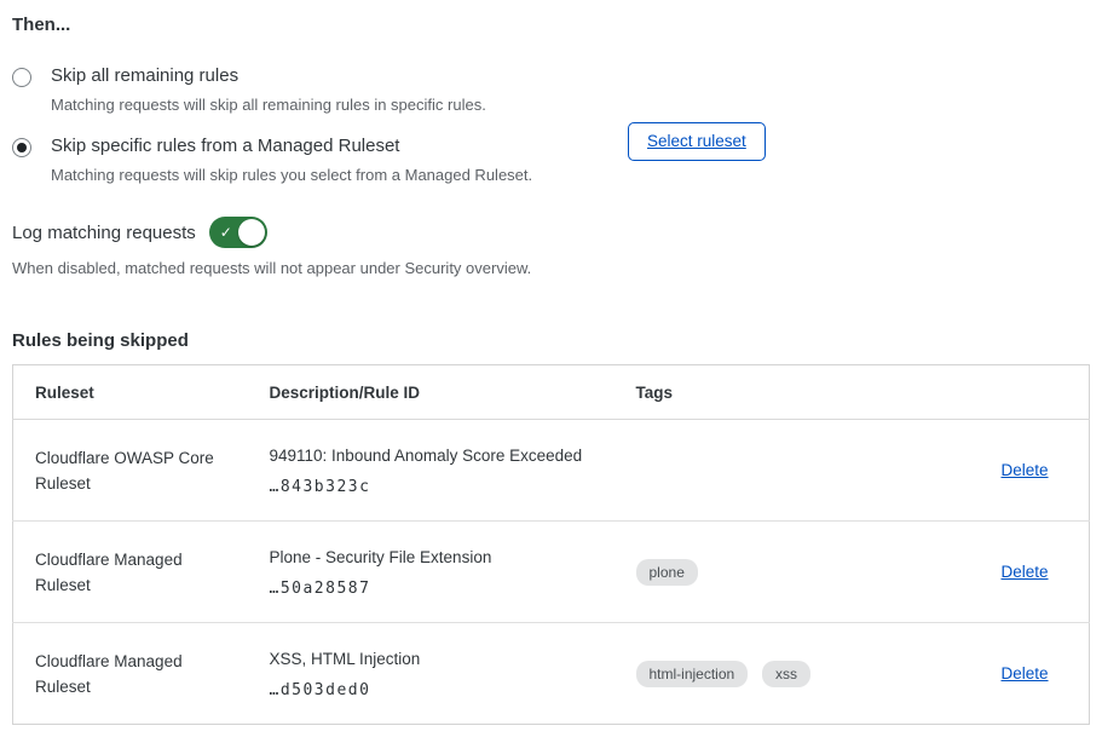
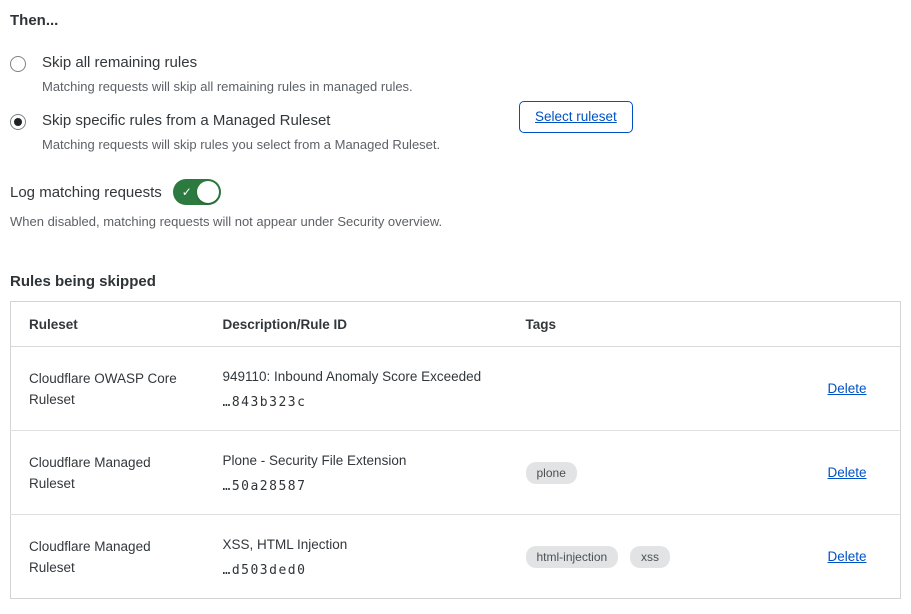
  Then...
  Skip all remaining rules
- Matching requests will skip all remaining rules in specific rules.
+ Matching requests will skip all remaining rules in managed rules.
  Skip specific rules from a Managed Ruleset
  Matching requests will skip rules you select from a Managed Ruleset.
  Select ruleset
  Log matching requests
  ✓
- When disabled, matched requests will not appear under Security overview.
+ When disabled, matching requests will not appear under Security overview.
  Rules being skipped
  Ruleset	Description/Rule ID	Tags
  Cloudflare OWASP Core Ruleset	949110: Inbound Anomaly Score Exceeded …843b323c		Delete
  Cloudflare Managed Ruleset	Plone - Security File Extension …50a28587	plone	Delete
  Cloudflare Managed Ruleset	XSS, HTML Injection …d503ded0	html-injection xss	Delete
